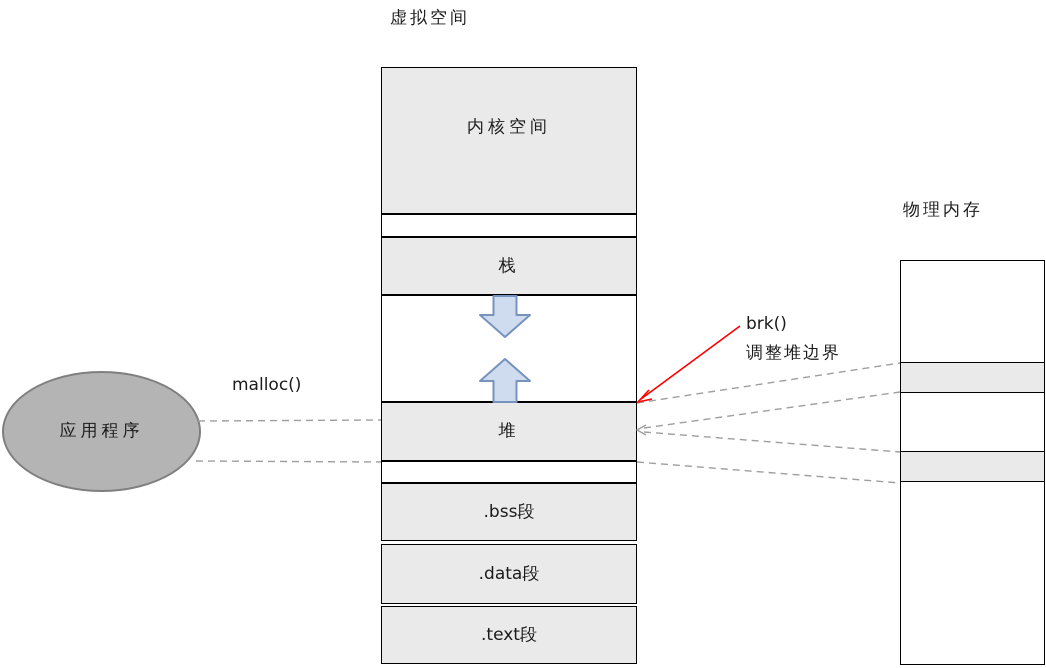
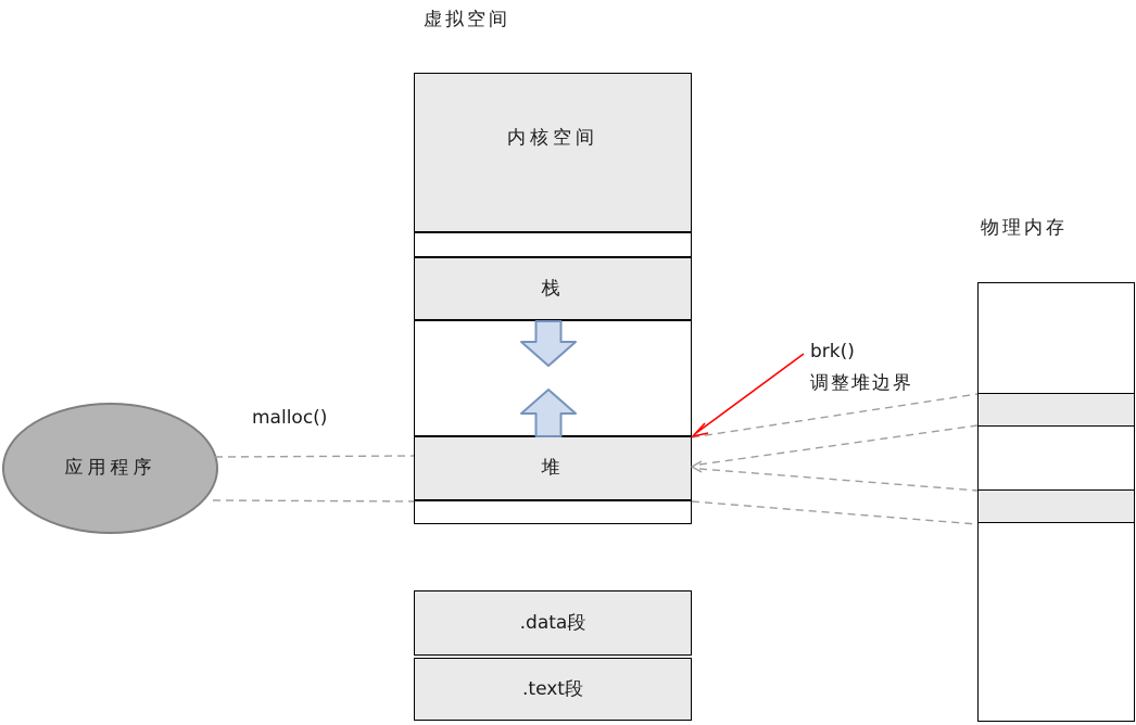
  虚拟空间
  物理内存
  内核空间
  栈
  堆
- .bss段
  .data段
  .text段
  应用程序
  malloc()
  brk()
  调整堆边界
